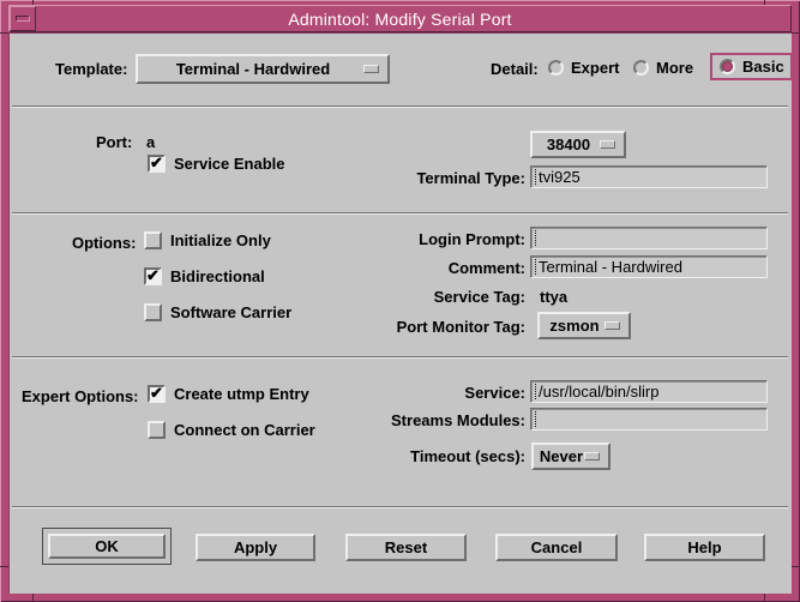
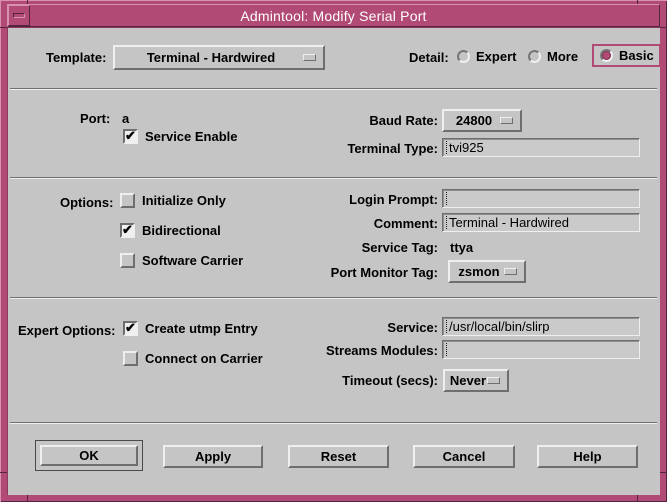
  Admintool: Modify Serial Port
  Template:
  Terminal - Hardwired
  Detail:
  Expert
  More
  Basic
  Port:
  a
  Service Enable
+ Baud Rate:
- 38400
+ 24800
  Terminal Type:
  tvi925
  Options:
  Initialize Only
  Bidirectional
  Software Carrier
  Login Prompt:
  Comment:
  Terminal - Hardwired
  Service Tag:
  ttya
  Port Monitor Tag:
  zsmon
  Expert Options:
  Create utmp Entry
  Connect on Carrier
  Service:
  /usr/local/bin/slirp
  Streams Modules:
  Timeout (secs):
  Never
  OK
  Apply
  Reset
  Cancel
  Help
